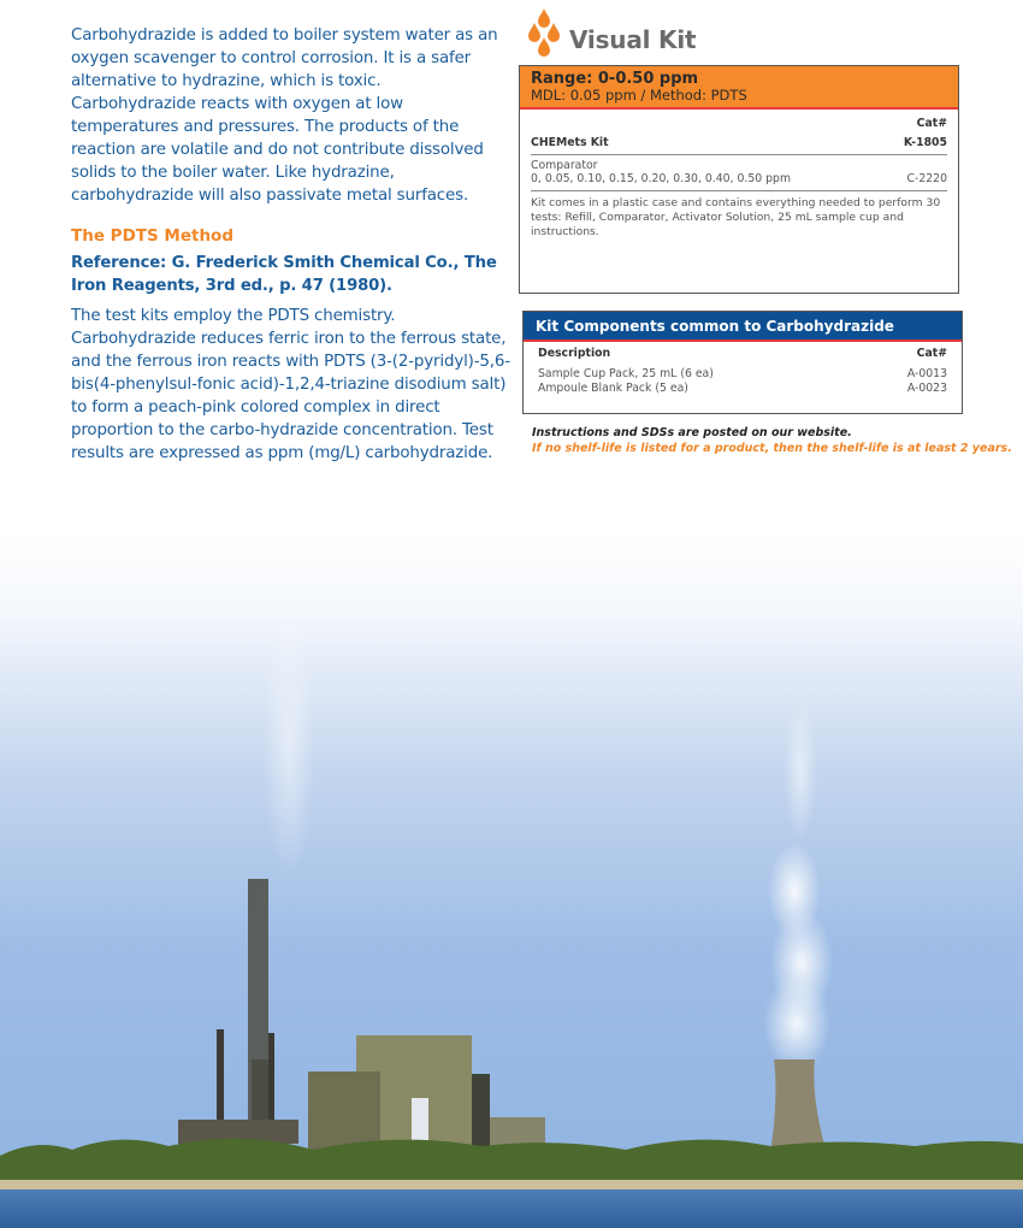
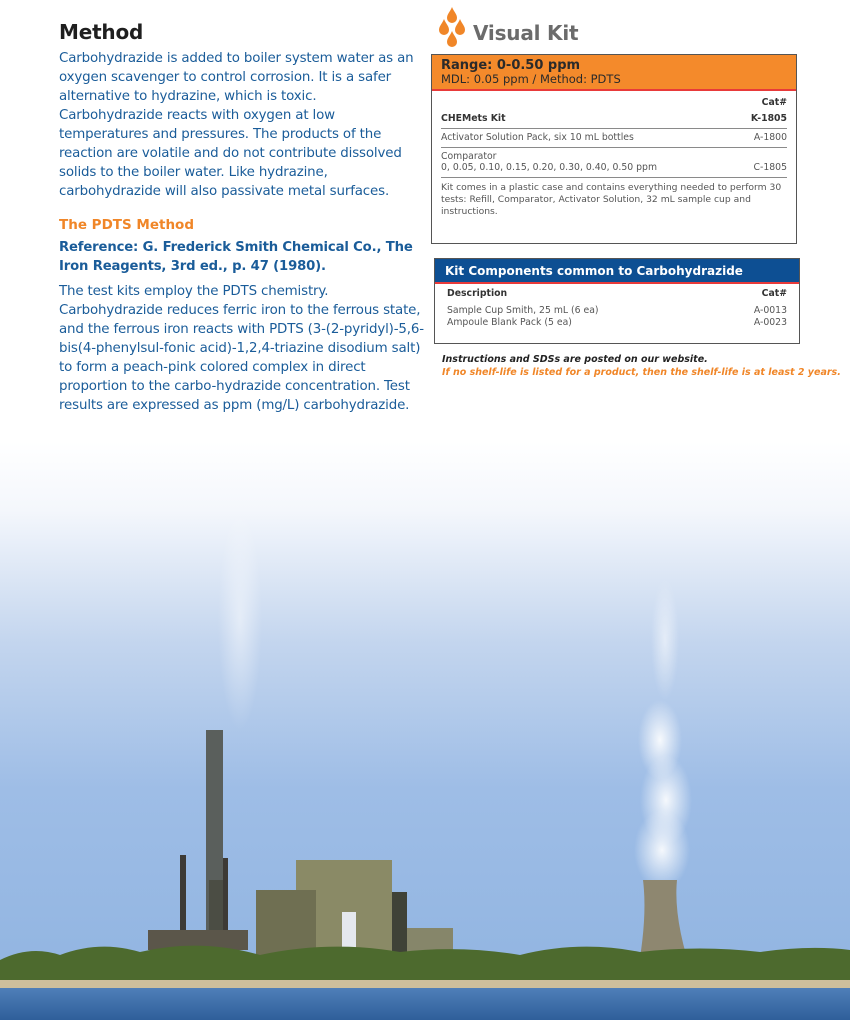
+ Method
  Carbohydrazide is added to boiler system water as an oxygen scavenger to control corrosion. It is a safer alternative to hydrazine, which is toxic. Carbohydrazide reacts with oxygen at low temperatures and pressures. The products of the reaction are volatile and do not contribute dissolved solids to the boiler water. Like hydrazine, carbohydrazide will also passivate metal surfaces.
  The PDTS Method
  Reference: G. Frederick Smith Chemical Co., The Iron Reagents, 3rd ed., p. 47 (1980).
  The test kits employ the PDTS chemistry. Carbohydrazide reduces ferric iron to the ferrous state, and the ferrous iron reacts with PDTS (3-(2-pyridyl)-5,6-bis(4-phenylsul-fonic acid)-1,2,4-triazine disodium salt) to form a peach-pink colored complex in direct proportion to the carbo-hydrazide concentration. Test results are expressed as ppm (mg/L) carbohydrazide.
  Visual Kit
  Range: 0-0.50 ppm
  MDL: 0.05 ppm / Method: PDTS
  CHEMets Kit
  Cat#
  K-1805
+ Activator Solution Pack, six 10 mL bottles
+ A-1800
  Comparator
  0, 0.05, 0.10, 0.15, 0.20, 0.30, 0.40, 0.50 ppm
- C-2220
+ C-1805
- Kit comes in a plastic case and contains everything needed to perform 30 tests: Refill, Comparator, Activator Solution, 25 mL sample cup and instructions.
+ Kit comes in a plastic case and contains everything needed to perform 30 tests: Refill, Comparator, Activator Solution, 32 mL sample cup and instructions.
  Kit Components common to Carbohydrazide
  Description
  Cat#
- Sample Cup Pack, 25 mL (6 ea)
+ Sample Cup Smith, 25 mL (6 ea)
  A-0013
  Ampoule Blank Pack (5 ea)
  A-0023
  Instructions and SDSs are posted on our website.
  If no shelf-life is listed for a product, then the shelf-life is at least 2 years.
